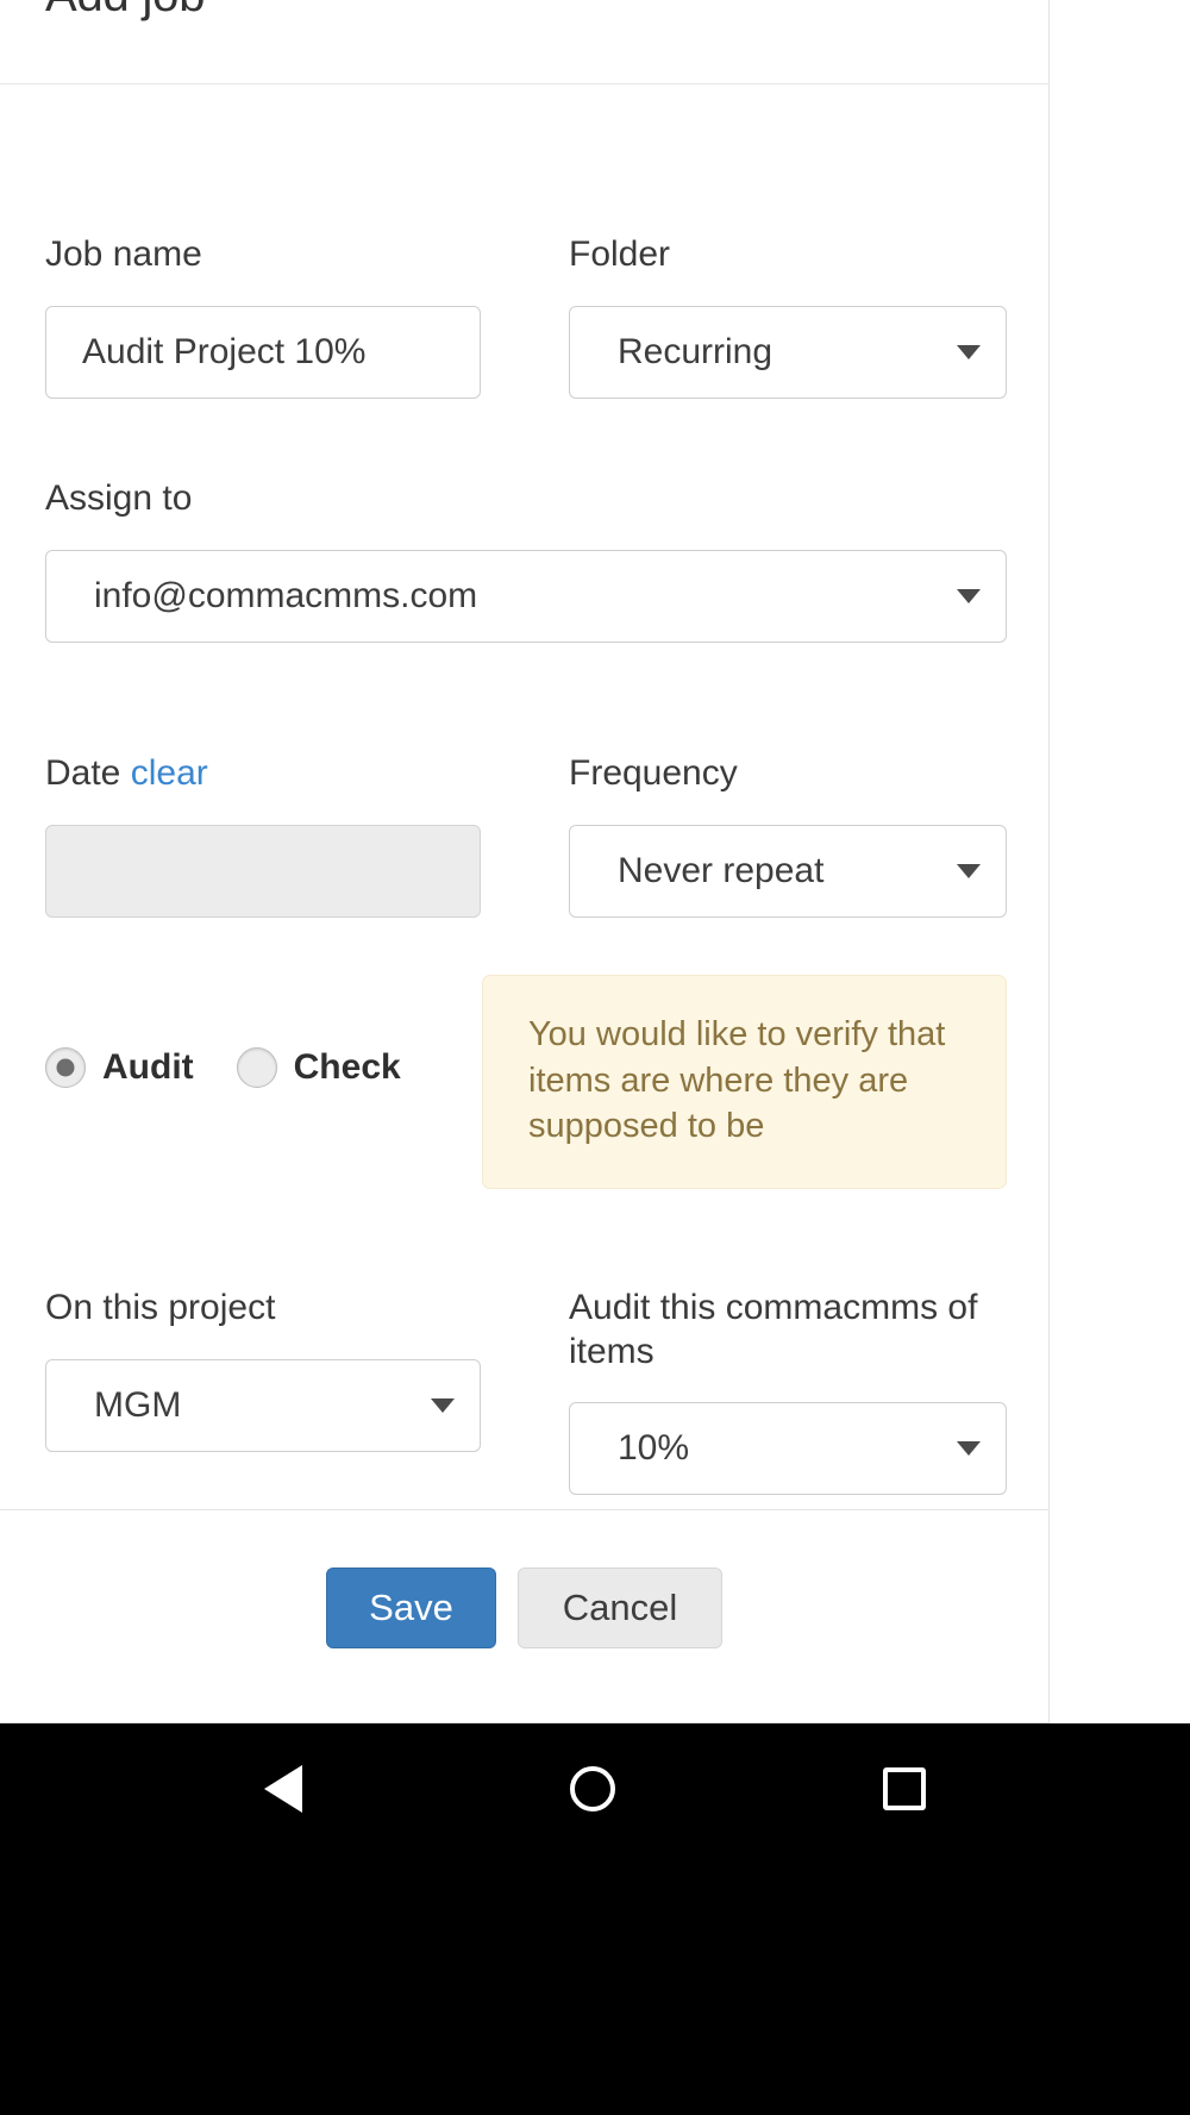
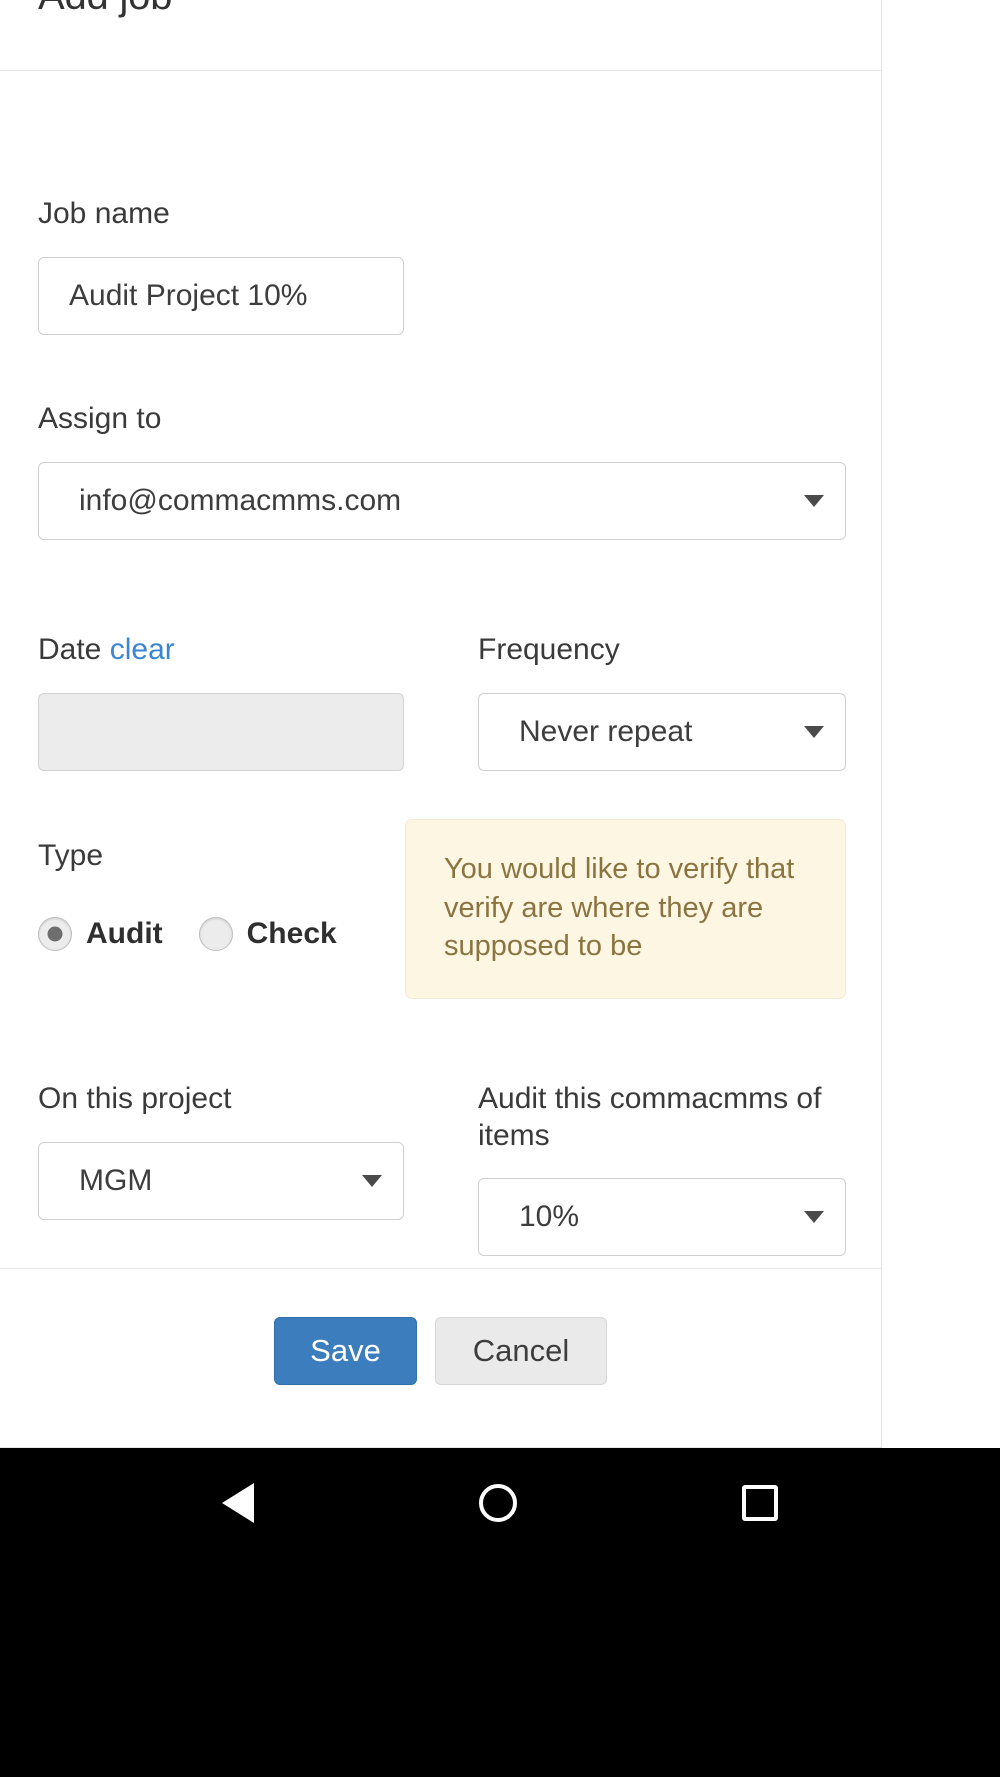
  Job name
  Audit Project 10%
- Folder
- Recurring
  Assign to
  info@commacmms.com
  Date clear
  Frequency
  Never repeat
+ Type
  Audit
  Check
- You would like to verify that items are where they are supposed to be
+ You would like to verify that verify are where they are supposed to be
  On this project
  MGM
  Audit this commacmms of items
  10%
  Save
  Cancel
